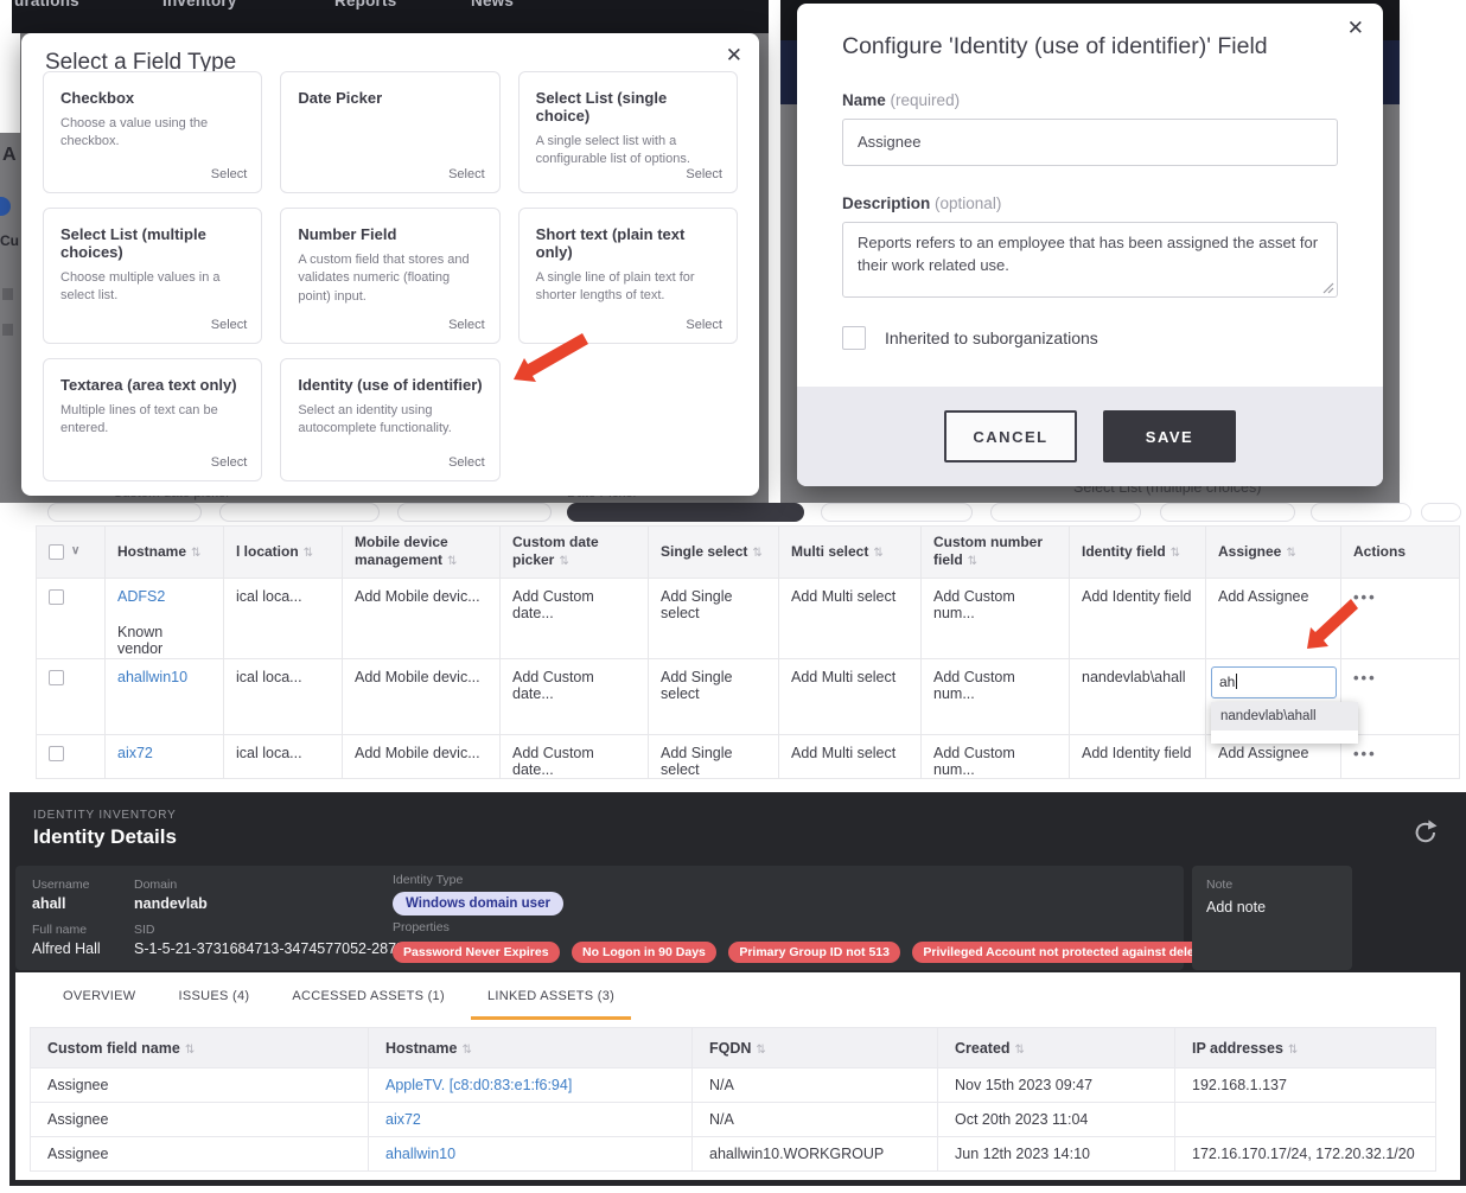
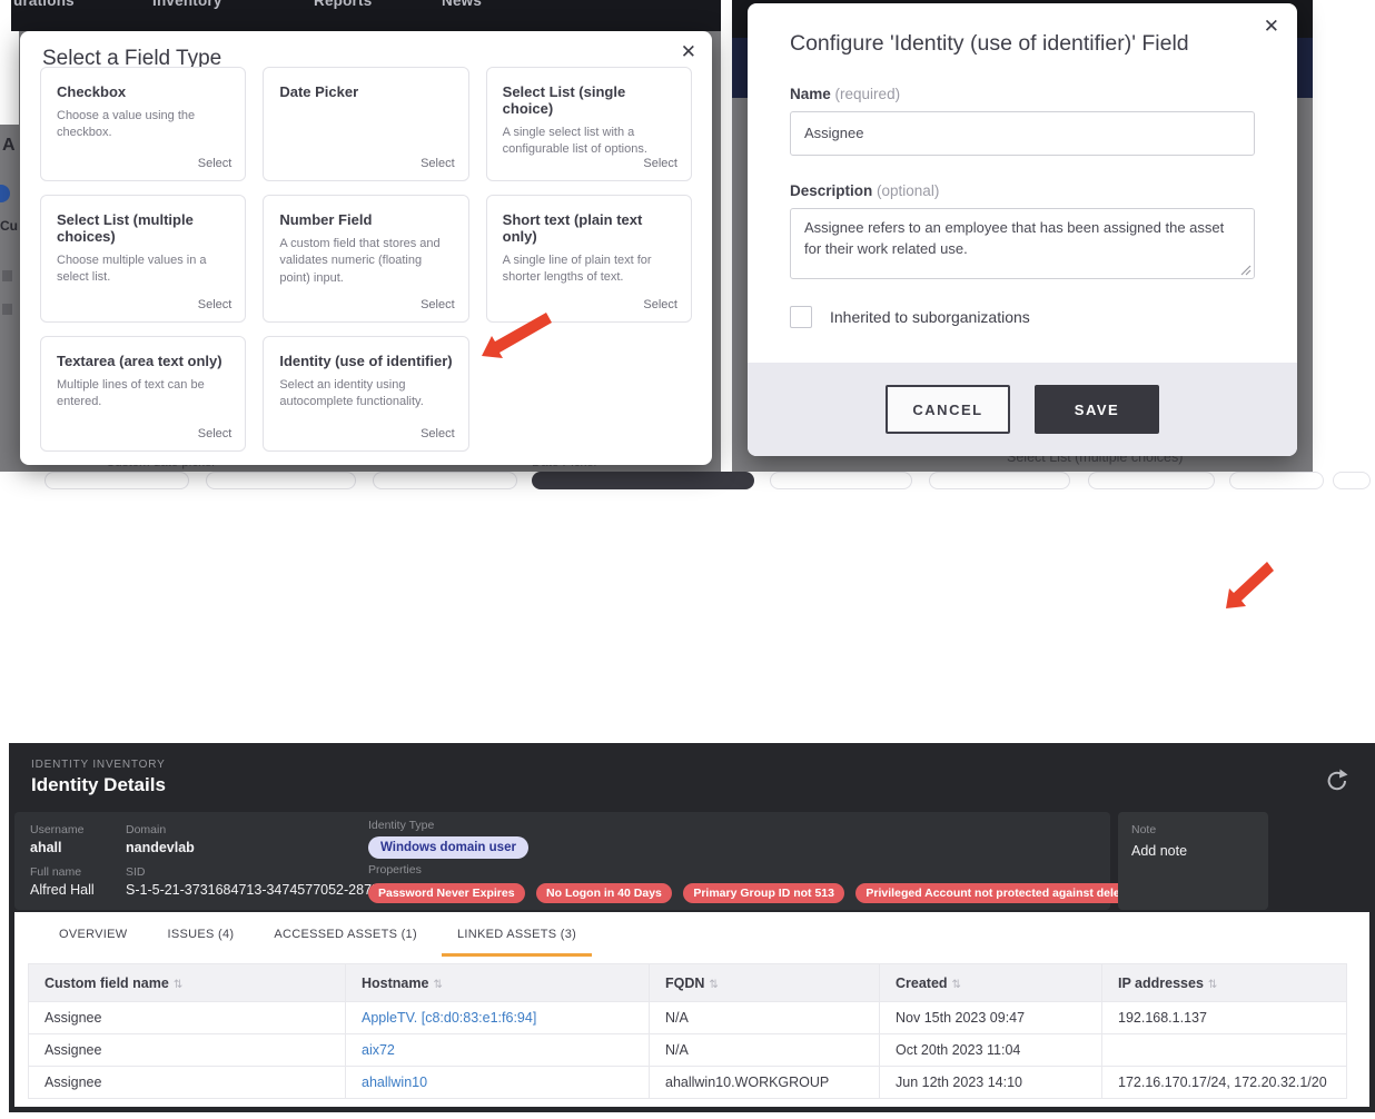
  urations
  Inventory
  Reports
  News
  A
  Cu
  Select a Field Type
  ✕
  Checkbox
  Choose a value using the checkbox.
  Select
  Date Picker
  Select
  Select List (single choice)
  A single select list with a configurable list of options.
  Select
  Select List (multiple choices)
  Choose multiple values in a select list.
  Select
  Number Field
  A custom field that stores and validates numeric (floating point) input.
  Select
  Short text (plain text only)
  A single line of plain text for shorter lengths of text.
  Select
  Textarea (area text only)
  Multiple lines of text can be entered.
  Select
  Identity (use of identifier)
  Select an identity using autocomplete functionality.
  Select
  Select List (multiple choices)
  ✕
  Configure 'Identity (use of identifier)' Field
  Name (required)
  Assignee
  Description (optional)
- Reports refers to an employee that has been assigned the asset for their work related use.
+ Assignee refers to an employee that has been assigned the asset for their work related use.
  Inherited to suborganizations
  CANCEL
  SAVE
- ∨	Hostname ⇅	l location ⇅	Mobile device management ⇅	Custom date picker ⇅	Single select ⇅	Multi select ⇅	Custom number field ⇅	Identity field ⇅	Assignee ⇅	Actions
- 	ADFS2 Known vendor	ical loca...	Add Mobile devic...	Add Custom date...	Add Single select	Add Multi select	Add Custom num...	Add Identity field	Add Assignee	•••
- 	ahallwin10	ical loca...	Add Mobile devic...	Add Custom date...	Add Single select	Add Multi select	Add Custom num...	nandevlab\ahall	ah nandevlab\ahall	•••
- 	aix72	ical loca...	Add Mobile devic...	Add Custom date...	Add Single select	Add Multi select	Add Custom num...	Add Identity field	Add Assignee	•••
  IDENTITY INVENTORY
  Identity Details
  Username
  ahall
  Full name
  Alfred Hall
  Domain
  nandevlab
  SID
  S-1-5-21-3731684713-3474577052-28
  Identity Type
  Windows domain user
  Properties
- Password Never Expires No Logon in 90 Days Primary Group ID not 513 Privileged Account not protected against dele
+ Password Never Expires No Logon in 40 Days Primary Group ID not 513 Privileged Account not protected against dele
  Note
  Add note
  OVERVIEW
  ISSUES (4)
  ACCESSED ASSETS (1)
  LINKED ASSETS (3)
  Custom field name ⇅	Hostname ⇅	FQDN ⇅	Created ⇅	IP addresses ⇅
  Assignee	AppleTV. [c8:d0:83:e1:f6:94]	N/A	Nov 15th 2023 09:47	192.168.1.137
  Assignee	aix72	N/A	Oct 20th 2023 11:04
  Assignee	ahallwin10	ahallwin10.WORKGROUP	Jun 12th 2023 14:10	172.16.170.17/24, 172.20.32.1/20
